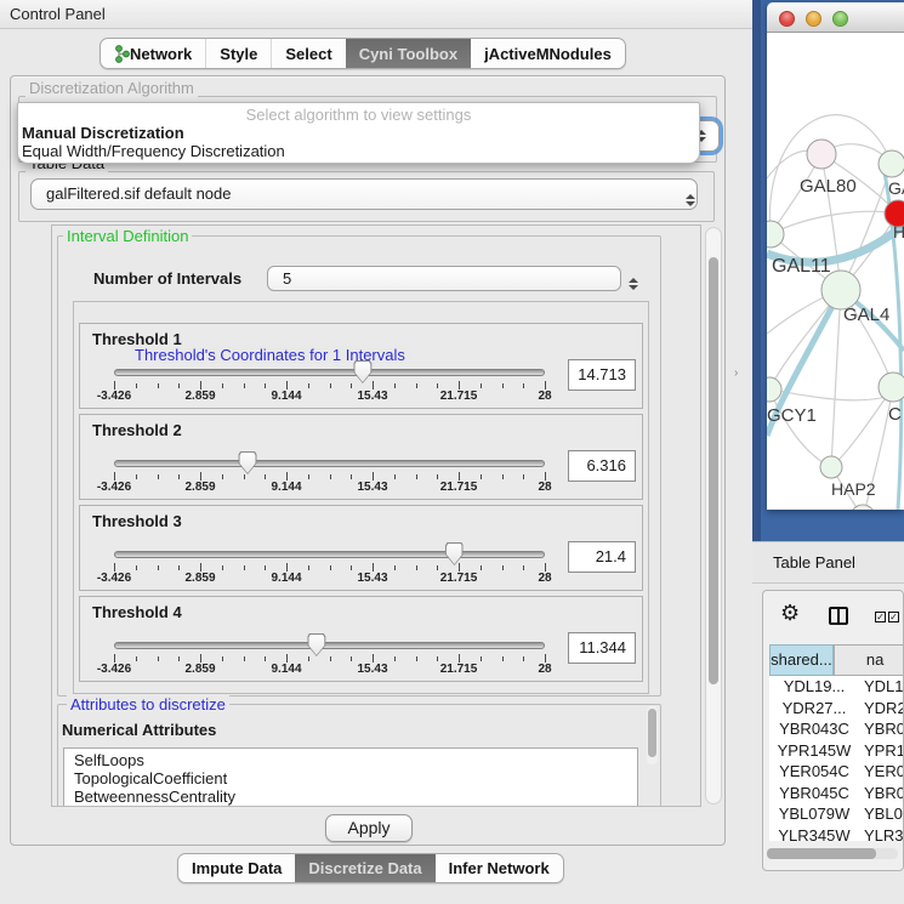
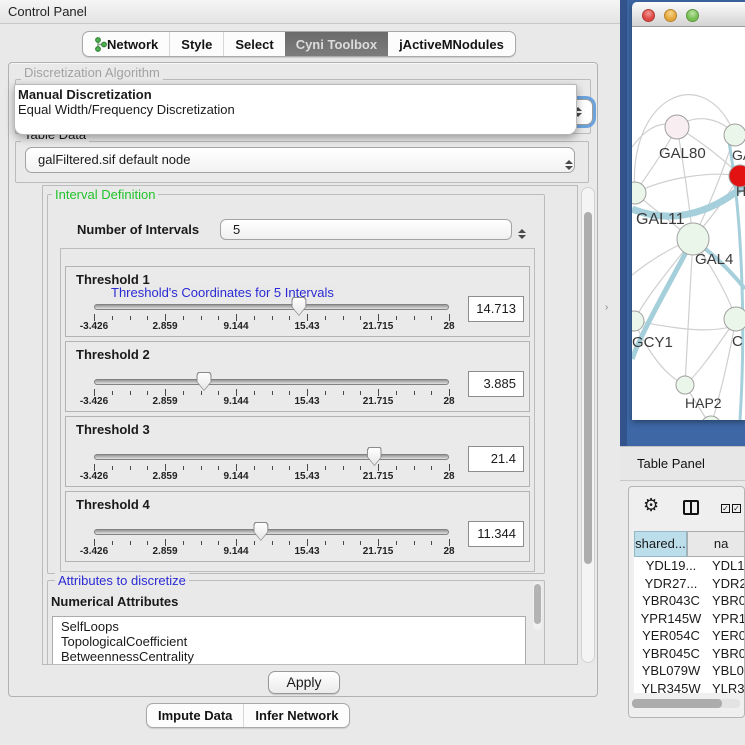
  Control Panel
  Network
  Style
  Select
  Cyni Toolbox
  jActiveMNodules
  Discretization Algorithm
- Select algorithm to view settings
  Manual Discretization
  Equal Width/Frequency Discretization
  galFiltered.sif default node
  Number of Intervals
  5
  Threshold 1
  -3.426
  2.859
  9.144
  15.43
  21.715
  28
  14.713
  Threshold 2
  -3.426
  2.859
  9.144
  15.43
  21.715
  28
- 6.316
+ 3.885
  Threshold 3
  -3.426
  2.859
  9.144
  15.43
  21.715
  28
  21.4
  Threshold 4
  -3.426
  2.859
  9.144
  15.43
  21.715
  28
  11.344
  Interval Definition
- Threshold's Coordinates for 1 Intervals
+ Threshold's Coordinates for 5 Intervals
  Numerical Attributes
  SelfLoops
  TopologicalCoefficient
  BetweennessCentrality
  Attributes to discretize
  Apply
  Impute Data
- Discretize Data
  Infer Network
  ›
  GAL80
  H
  GAL11
  GAL4
  GCY1
  C
  HAP2
  Table Panel
  ⚙
  ✓
  ✓
  shared...
  na
  YDL19...
  YDL1
  YDR27...
  YDR2
  YBR043C
  YBR0
  YPR145W
  YPR1
  YER054C
  YER0
  YBR045C
  YBR0
  YBL079W
  YBL0
  YLR345W
  YLR3
